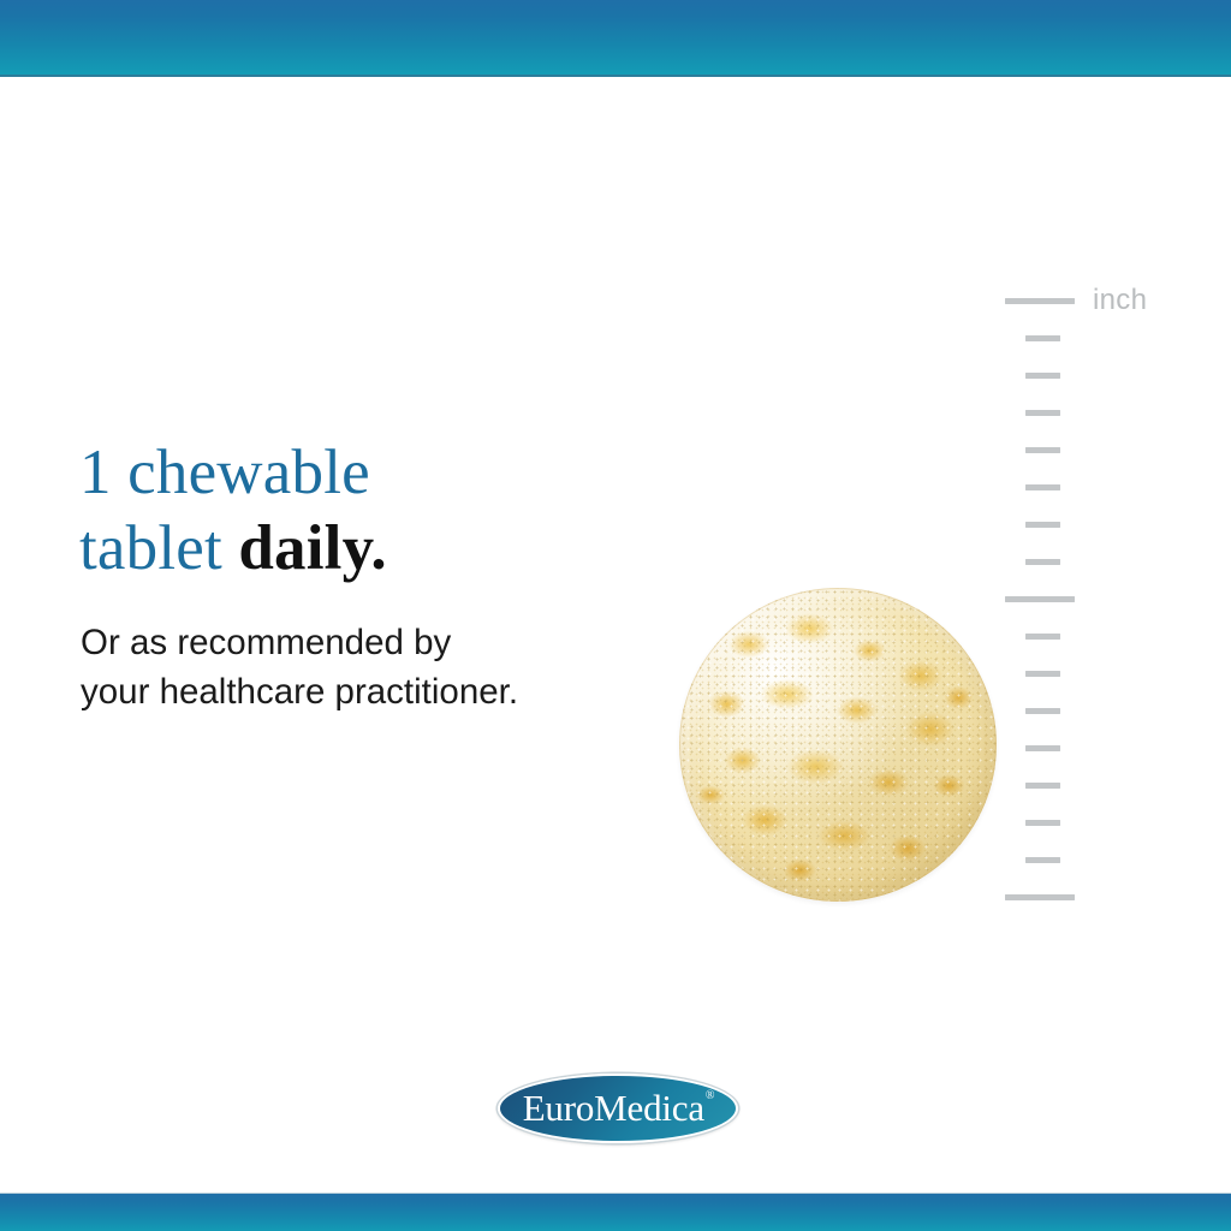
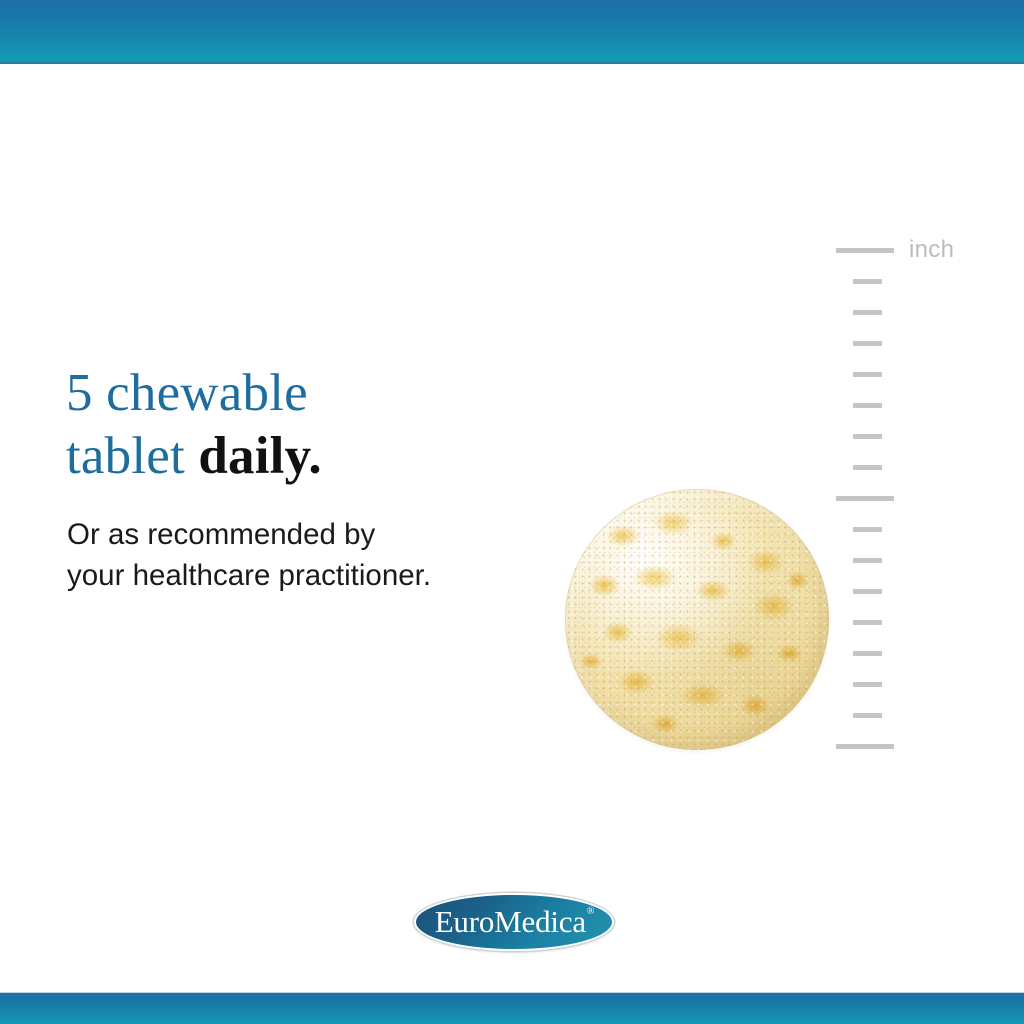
- 1 chewable
+ 5 chewable
  tablet daily.
  Or as recommended by
  your healthcare practitioner.
  inch
  EuroMedica®
